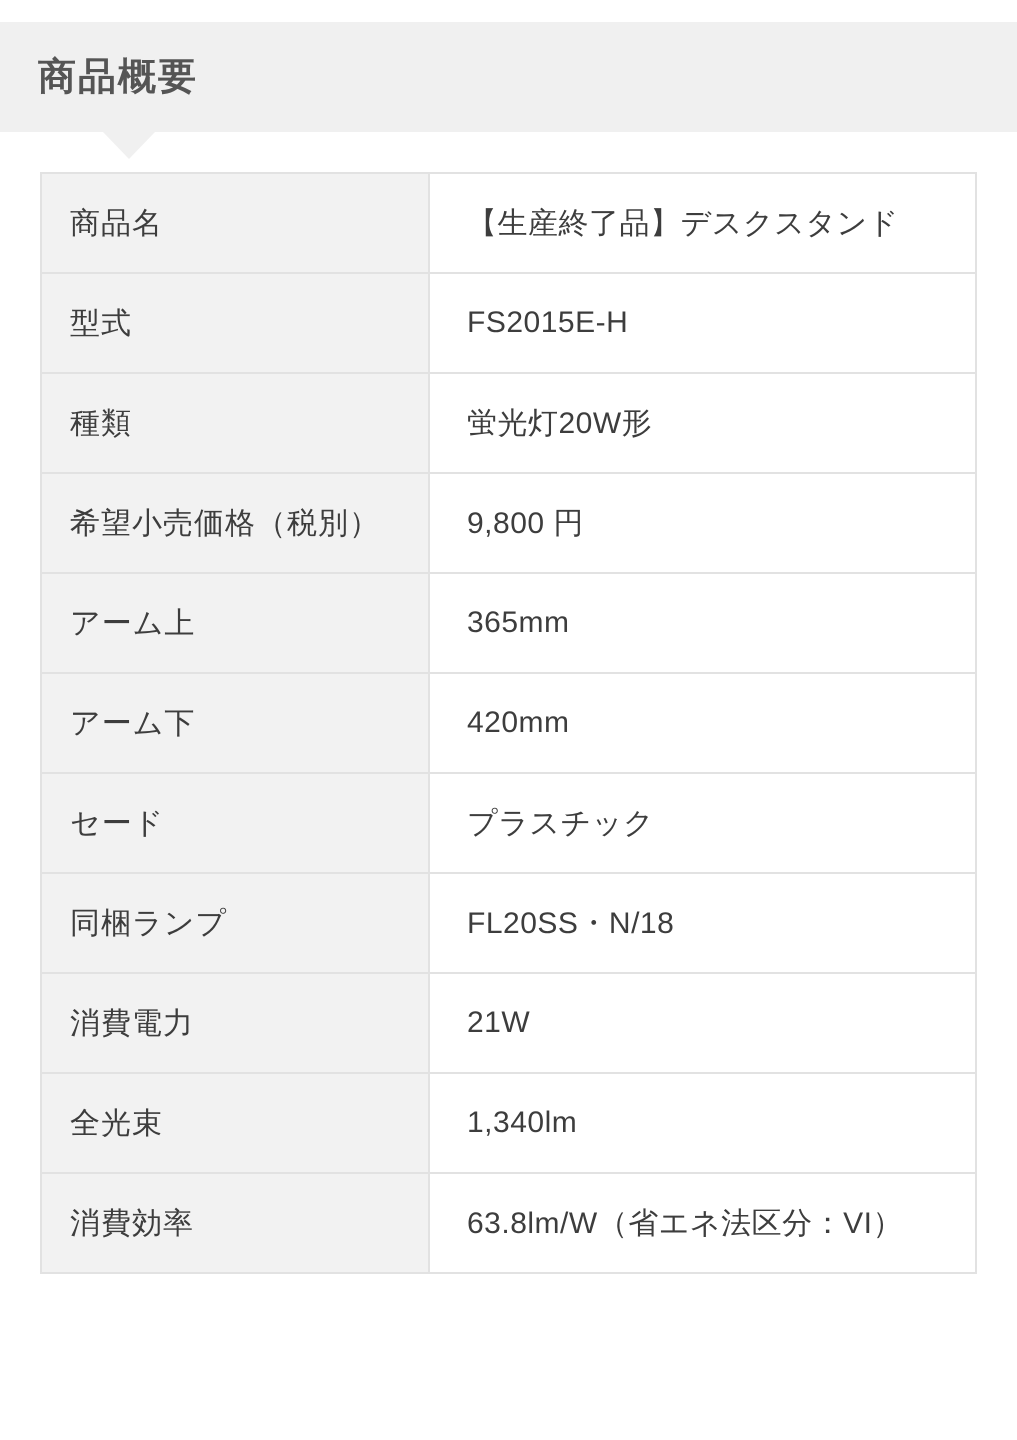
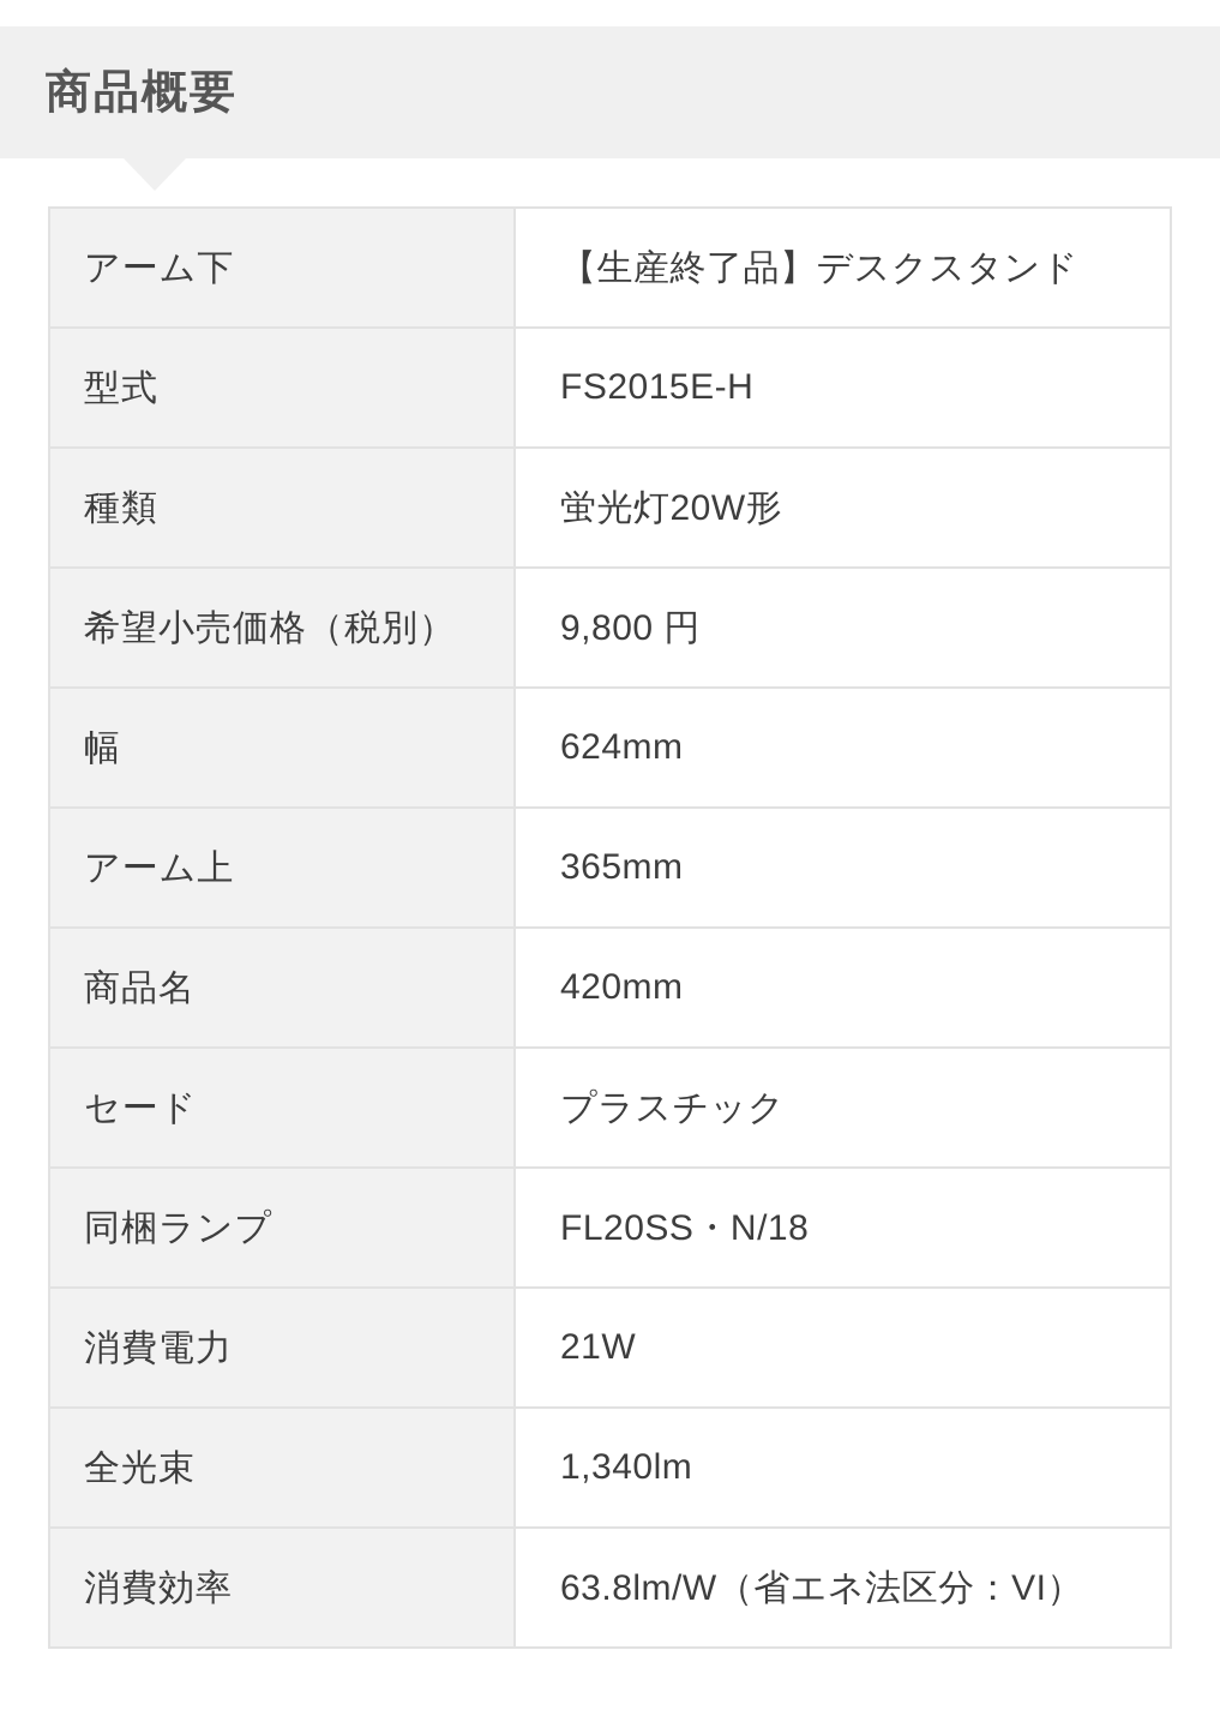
  商品概要
- 商品名	【生産終了品】デスクスタンド
+ アーム下	【生産終了品】デスクスタンド
  型式	FS2015E-H
  種類	蛍光灯20W形
  希望小売価格（税別）	9,800 円
+ 幅	624mm
  アーム上	365mm
- アーム下	420mm
+ 商品名	420mm
  セード	プラスチック
  同梱ランプ	FL20SS・N/18
  消費電力	21W
  全光束	1,340lm
  消費効率	63.8lm/W（省エネ法区分：VI）
